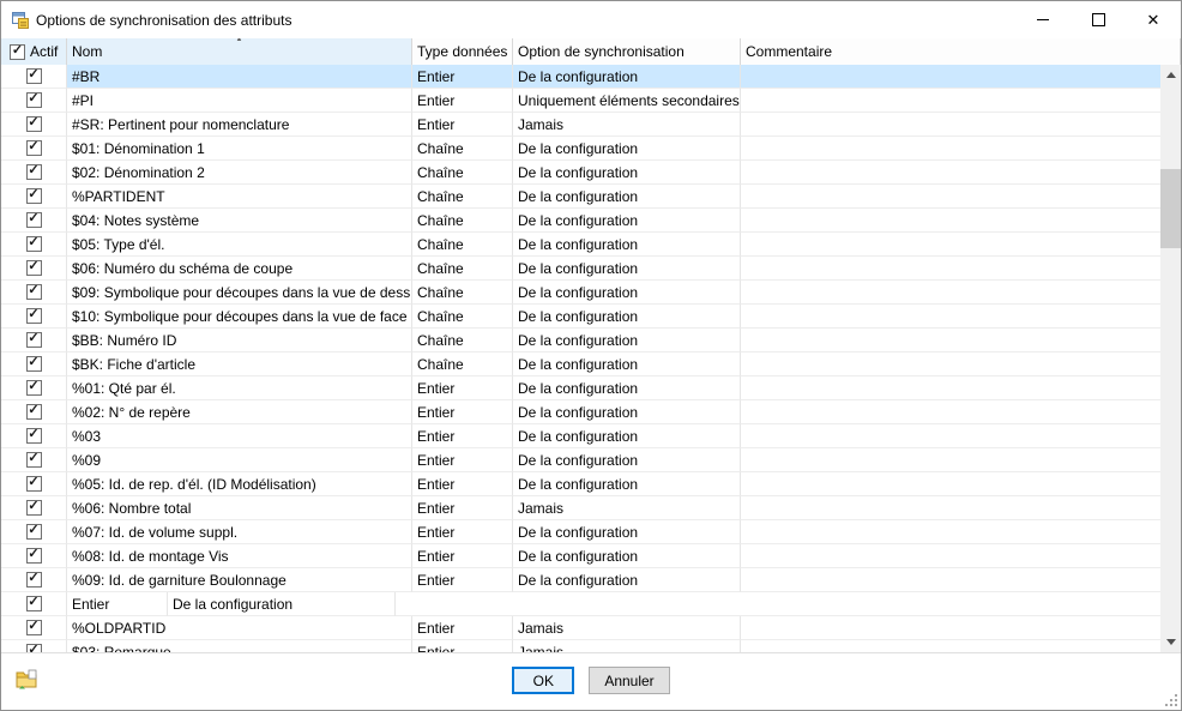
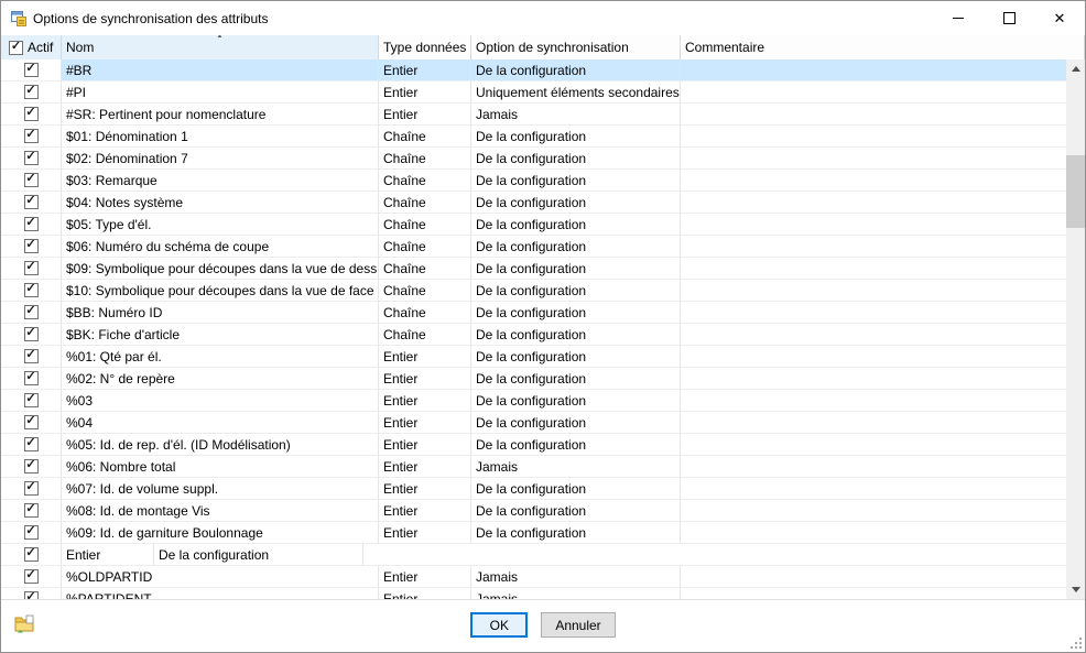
  Options de synchronisation des attributs
  ✕
  ✓
  Actif
  Nom
  Type données
  Option de synchronisation
  Commentaire
  ✓
  #BR
  Entier
  De la configuration
  ✓
  #PI
  Entier
  Uniquement éléments secondaires
  ✓
  #SR: Pertinent pour nomenclature
  Entier
  Jamais
  ✓
  $01: Dénomination 1
  Chaîne
  De la configuration
  ✓
- $02: Dénomination 2
+ $02: Dénomination 7
  Chaîne
  De la configuration
  ✓
- %PARTIDENT
+ $03: Remarque
  Chaîne
  De la configuration
  ✓
  $04: Notes système
  Chaîne
  De la configuration
  ✓
  $05: Type d'él.
  Chaîne
  De la configuration
  ✓
  $06: Numéro du schéma de coupe
  Chaîne
  De la configuration
  ✓
  $09: Symbolique pour découpes dans la vue de dess
  Chaîne
  De la configuration
  ✓
  $10: Symbolique pour découpes dans la vue de face
  Chaîne
  De la configuration
  ✓
  $BB: Numéro ID
  Chaîne
  De la configuration
  ✓
  $BK: Fiche d'article
  Chaîne
  De la configuration
  ✓
  %01: Qté par él.
  Entier
  De la configuration
  ✓
  %02: N° de repère
  Entier
  De la configuration
  ✓
  %03
  Entier
  De la configuration
  ✓
- %09
+ %04
  Entier
  De la configuration
  ✓
  %05: Id. de rep. d'él. (ID Modélisation)
  Entier
  De la configuration
  ✓
  %06: Nombre total
  Entier
  Jamais
  ✓
  %07: Id. de volume suppl.
  Entier
  De la configuration
  ✓
  %08: Id. de montage Vis
  Entier
  De la configuration
  ✓
  %09: Id. de garniture Boulonnage
  Entier
  De la configuration
  ✓
  Entier
  De la configuration
  ✓
  %OLDPARTID
  Entier
  Jamais
  ✓
- $03: Remarque
+ %PARTIDENT
  Entier
  Jamais
  OK
  Annuler
